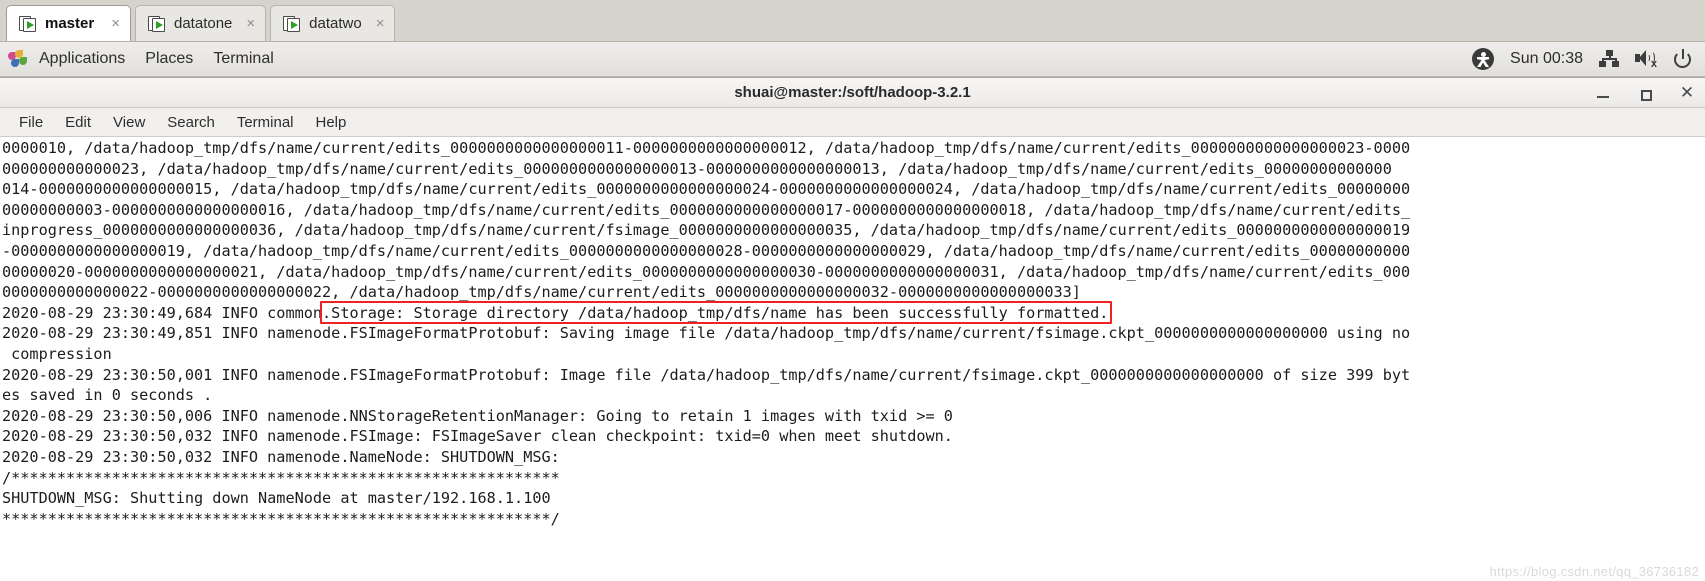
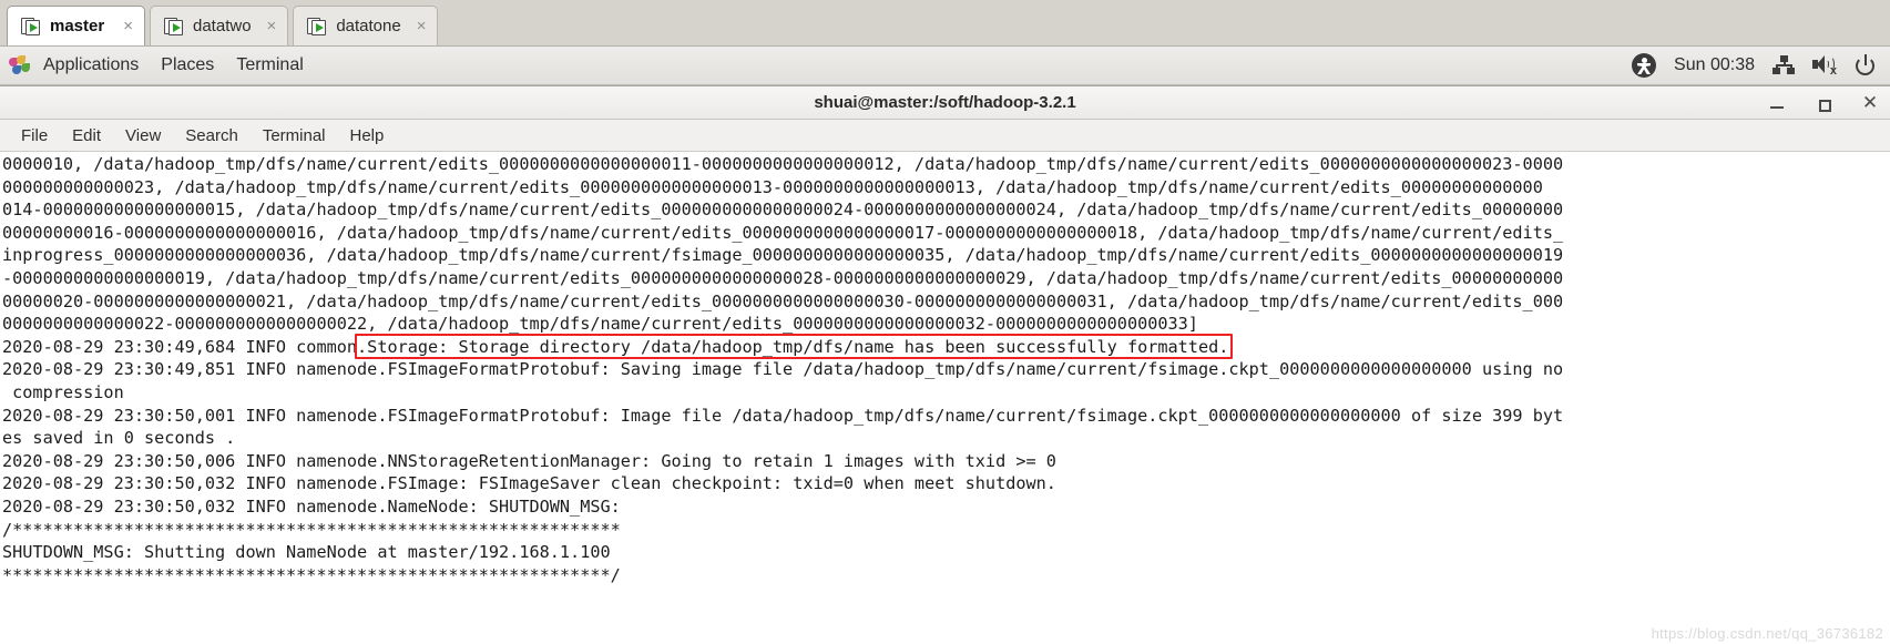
  master
  ×
- datatone
+ datatwo
  ×
- datatwo
+ datatone
  ×
  Applications
  Places
  Terminal
  Sun 00:38
  x
  shuai@master:/soft/hadoop-3.2.1
  ✕
  File
  Edit
  View
  Search
  Terminal
  Help
  0000010, /data/hadoop_tmp/dfs/name/current/edits_0000000000000000011-0000000000000000012, /data/hadoop_tmp/dfs/name/current/edits_0000000000000000023-0000
  000000000000023, /data/hadoop_tmp/dfs/name/current/edits_0000000000000000013-0000000000000000013, /data/hadoop_tmp/dfs/name/current/edits_00000000000000
  014-0000000000000000015, /data/hadoop_tmp/dfs/name/current/edits_0000000000000000024-0000000000000000024, /data/hadoop_tmp/dfs/name/current/edits_00000000
- 00000000003-0000000000000000016, /data/hadoop_tmp/dfs/name/current/edits_0000000000000000017-0000000000000000018, /data/hadoop_tmp/dfs/name/current/edits_
+ 00000000016-0000000000000000016, /data/hadoop_tmp/dfs/name/current/edits_0000000000000000017-0000000000000000018, /data/hadoop_tmp/dfs/name/current/edits_
  inprogress_0000000000000000036, /data/hadoop_tmp/dfs/name/current/fsimage_0000000000000000035, /data/hadoop_tmp/dfs/name/current/edits_0000000000000000019
  -0000000000000000019, /data/hadoop_tmp/dfs/name/current/edits_0000000000000000028-0000000000000000029, /data/hadoop_tmp/dfs/name/current/edits_00000000000
  00000020-0000000000000000021, /data/hadoop_tmp/dfs/name/current/edits_0000000000000000030-0000000000000000031, /data/hadoop_tmp/dfs/name/current/edits_000
  0000000000000022-0000000000000000022, /data/hadoop_tmp/dfs/name/current/edits_0000000000000000032-0000000000000000033]
  2020-08-29 23:30:49,684 INFO common.Storage: Storage directory /data/hadoop_tmp/dfs/name has been successfully formatted.
  2020-08-29 23:30:49,851 INFO namenode.FSImageFormatProtobuf: Saving image file /data/hadoop_tmp/dfs/name/current/fsimage.ckpt_0000000000000000000 using no
  compression
  2020-08-29 23:30:50,001 INFO namenode.FSImageFormatProtobuf: Image file /data/hadoop_tmp/dfs/name/current/fsimage.ckpt_0000000000000000000 of size 399 byt
  es saved in 0 seconds .
  2020-08-29 23:30:50,006 INFO namenode.NNStorageRetentionManager: Going to retain 1 images with txid >= 0
  2020-08-29 23:30:50,032 INFO namenode.FSImage: FSImageSaver clean checkpoint: txid=0 when meet shutdown.
  2020-08-29 23:30:50,032 INFO namenode.NameNode: SHUTDOWN_MSG:
  /************************************************************
  SHUTDOWN_MSG: Shutting down NameNode at master/192.168.1.100
  ************************************************************/
  https://blog.csdn.net/qq_36736182
